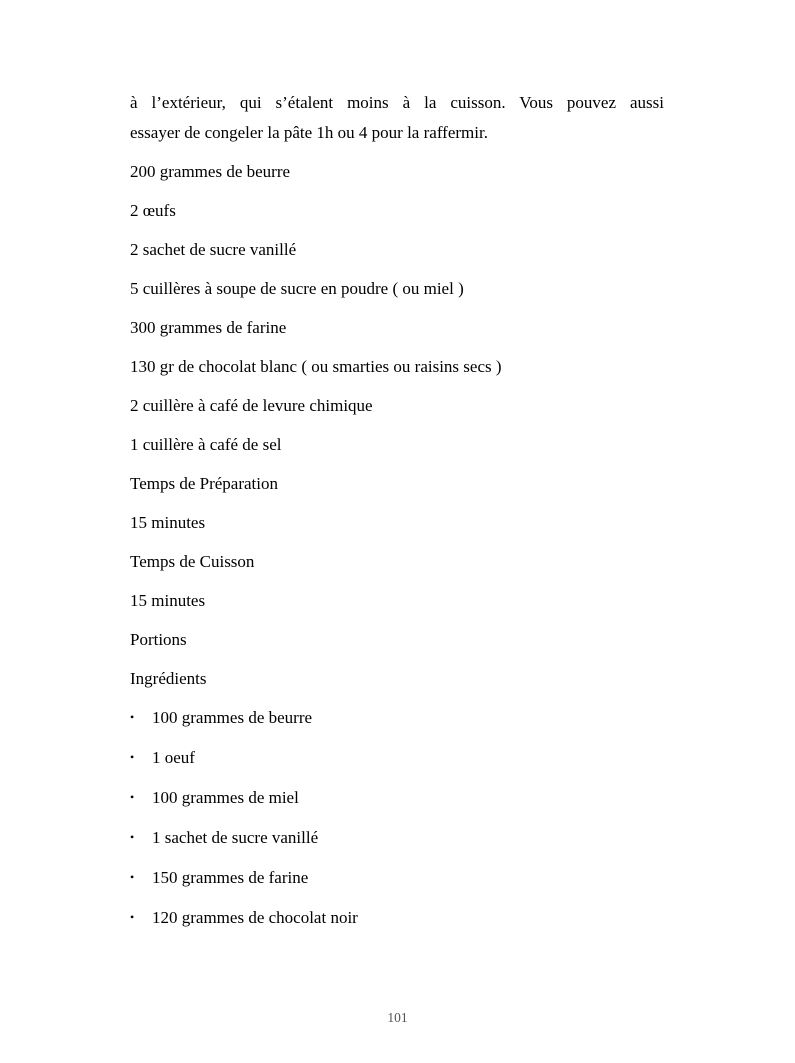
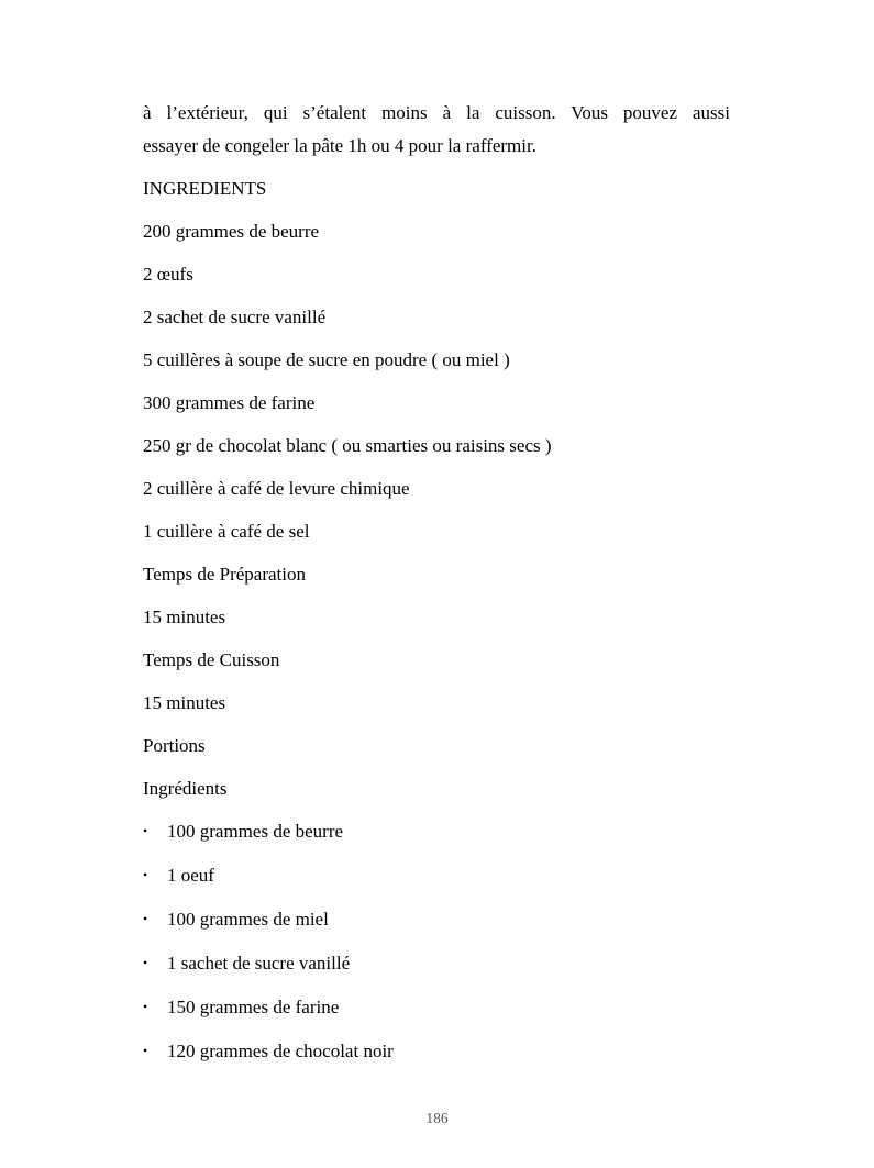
  à l’extérieur, qui s’étalent moins à la cuisson. Vous pouvez aussi
  essayer de congeler la pâte 1h ou 4 pour la raffermir.
+ INGREDIENTS
  200 grammes de beurre
  2 œufs
  2 sachet de sucre vanillé
  5 cuillères à soupe de sucre en poudre ( ou miel )
  300 grammes de farine
- 130 gr de chocolat blanc ( ou smarties ou raisins secs )
+ 250 gr de chocolat blanc ( ou smarties ou raisins secs )
  2 cuillère à café de levure chimique
  1 cuillère à café de sel
  Temps de Préparation
  15 minutes
  Temps de Cuisson
  15 minutes
  Portions
  Ingrédients
  •
  100 grammes de beurre
  •
  1 oeuf
  •
  100 grammes de miel
  •
  1 sachet de sucre vanillé
  •
  150 grammes de farine
  •
  120 grammes de chocolat noir
- 101
+ 186
